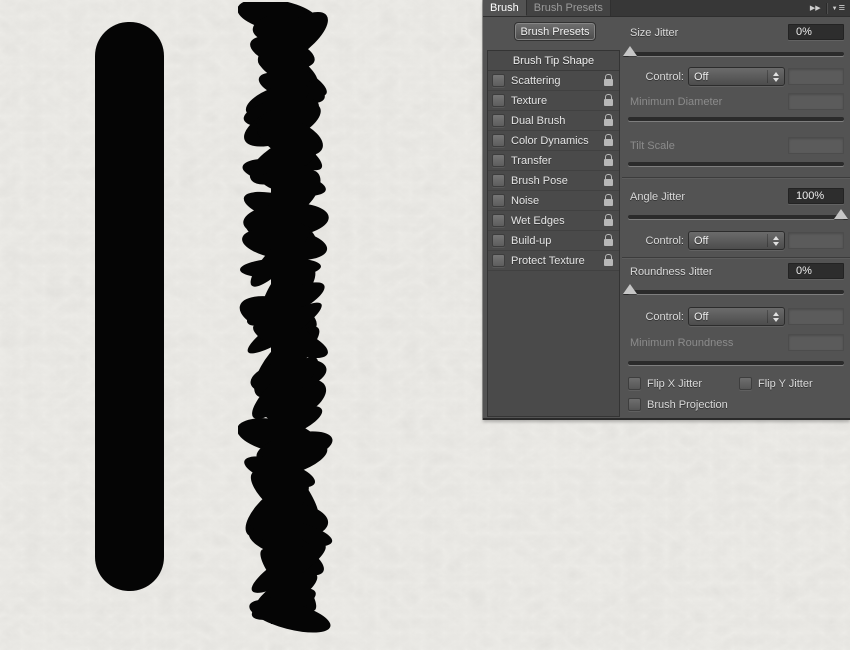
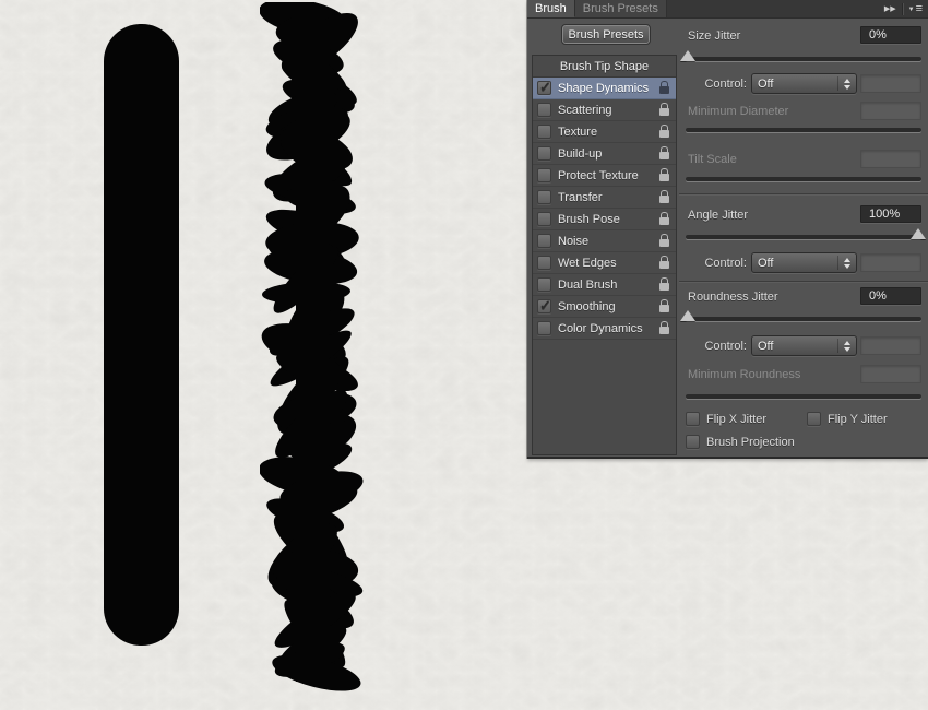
  Brush
  Brush Presets
  ≡
  Brush Presets
  Brush Tip Shape
+ Shape Dynamics
  Scattering
  Texture
- Dual Brush
+ Build-up
- Color Dynamics
+ Protect Texture
  Transfer
  Brush Pose
  Noise
  Wet Edges
- Build-up
+ Dual Brush
+ Smoothing
- Protect Texture
+ Color Dynamics
  Size Jitter
  0%
  Control:
  Off
  Minimum Diameter
  Tilt Scale
  Angle Jitter
  100%
  Control:
  Off
  Roundness Jitter
  0%
  Control:
  Off
  Minimum Roundness
  Flip X Jitter
  Flip Y Jitter
  Brush Projection
